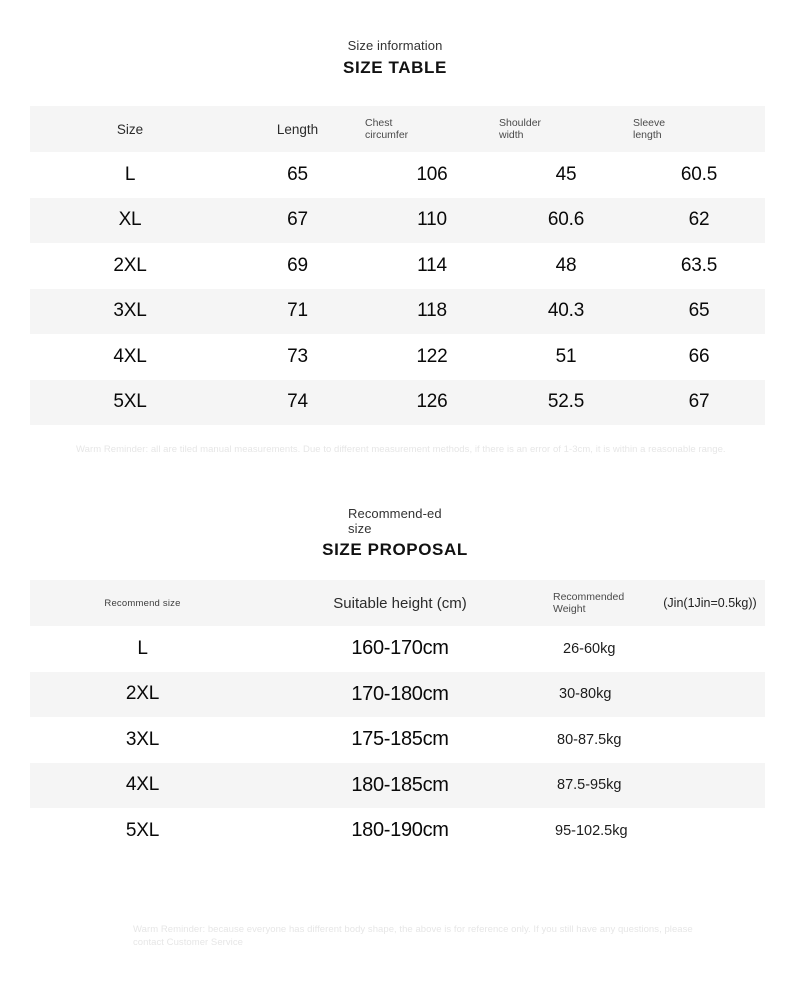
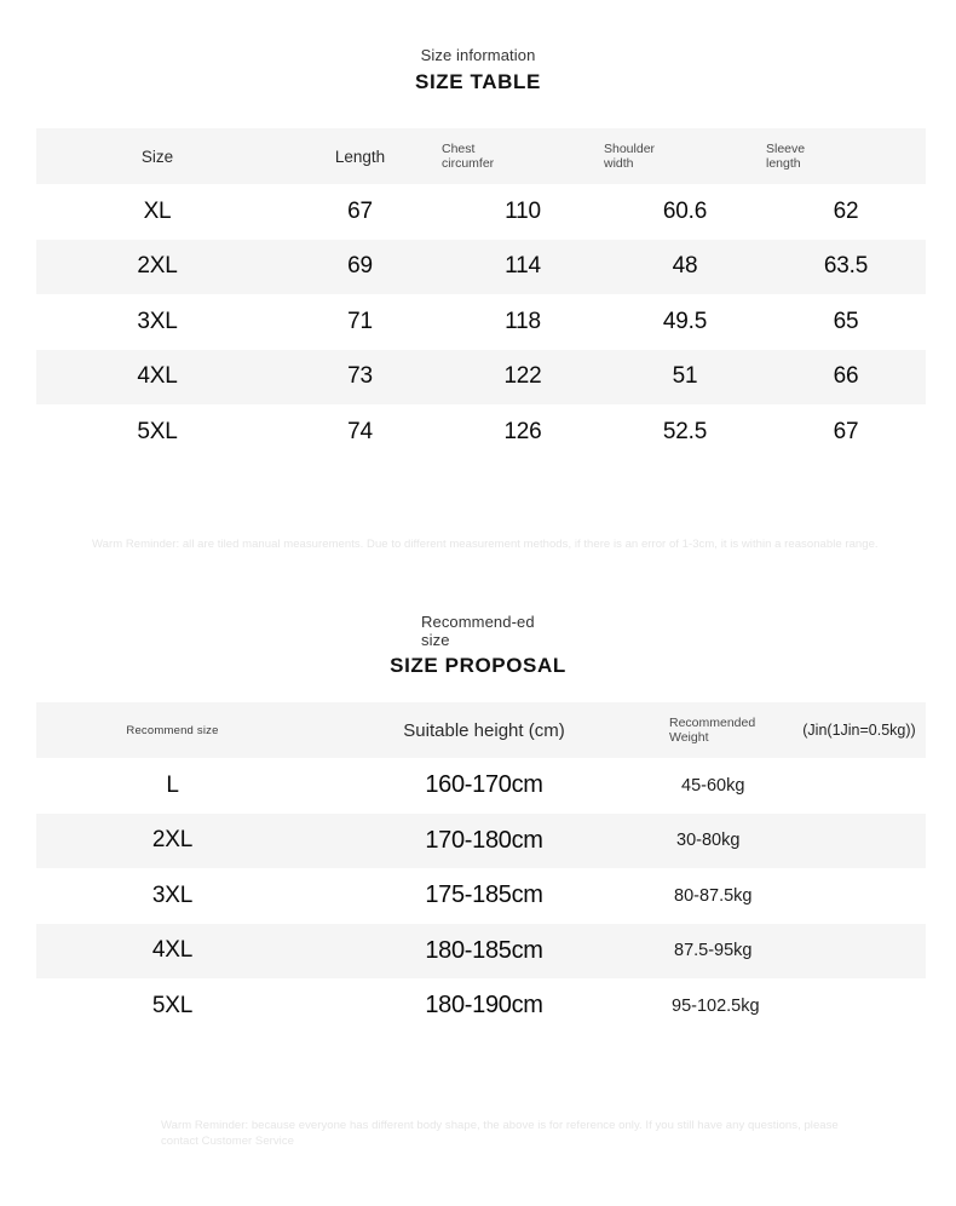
  Size information
  SIZE TABLE
  Size	Length	Chest circumfer	Shoulder width	Sleeve length
- L	65	106	45	60.5
  XL	67	110	60.6	62
  2XL	69	114	48	63.5
- 3XL	71	118	40.3	65
+ 3XL	71	118	49.5	65
  4XL	73	122	51	66
  5XL	74	126	52.5	67
  Warm Reminder: all are tiled manual measurements. Due to different measurement methods, if there is an error of 1-3cm, it is within a reasonable range.
  Recommend-ed size
  SIZE PROPOSAL
  Recommend size	Suitable height (cm)	Recommended Weight	(Jin(1Jin=0.5kg))
- L	160-170cm	26-60kg
+ L	160-170cm	45-60kg
  2XL	170-180cm	30-80kg
  3XL	175-185cm	80-87.5kg
  4XL	180-185cm	87.5-95kg
  5XL	180-190cm	95-102.5kg
  Warm Reminder: because everyone has different body shape, the above is for reference only. If you still have any questions, please
